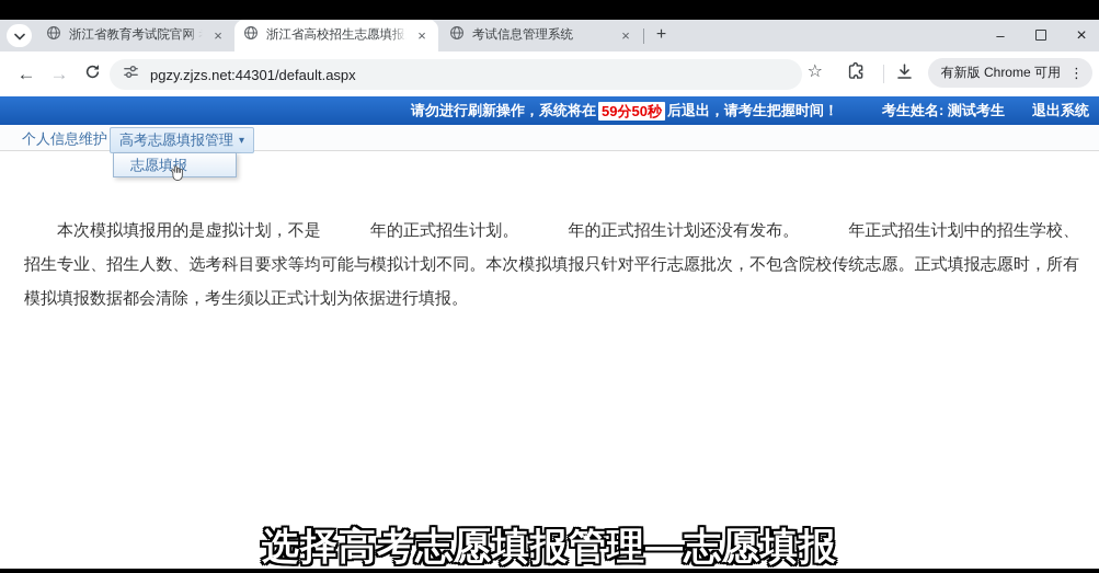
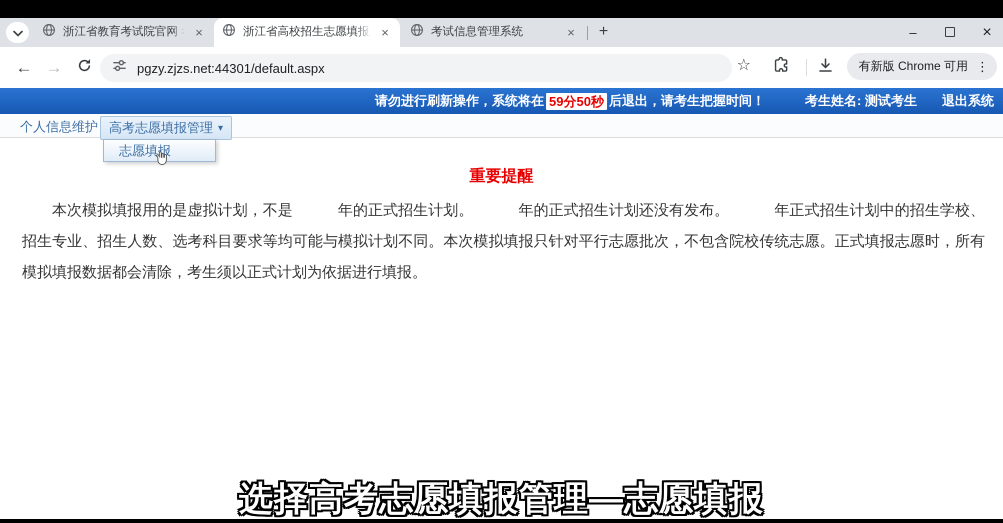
  浙江省教育考试院官网
  ×
  浙江省高校招生志愿填报
  ×
  考试信息管理系统
  ×
  +
  –
  ×
  ←
  →
  pgzy.zjzs.net:44301/default.aspx
  ☆
  有新版 Chrome 可用
  ⋮
  请勿进行刷新操作，系统将在
  59分50秒
  后退出，请考生把握时间！
  考生姓名: 测试考生
  退出系统
  个人信息维护
  高考志愿填报管理
  ▾
  志愿填报
+ 重要提醒
  本次模拟填报用的是虚拟计划，不是 年的正式招生计划。 年的正式招生计划还没有发布。 年正式招生计划中的招生学校、招生专业、招生人数、选考科目要求等均可能与模拟计划不同。本次模拟填报只针对平行志愿批次，不包含院校传统志愿。正式填报志愿时，所有模拟填报数据都会清除，考生须以正式计划为依据进行填报。
  选择高考志愿填报管理—志愿填报
